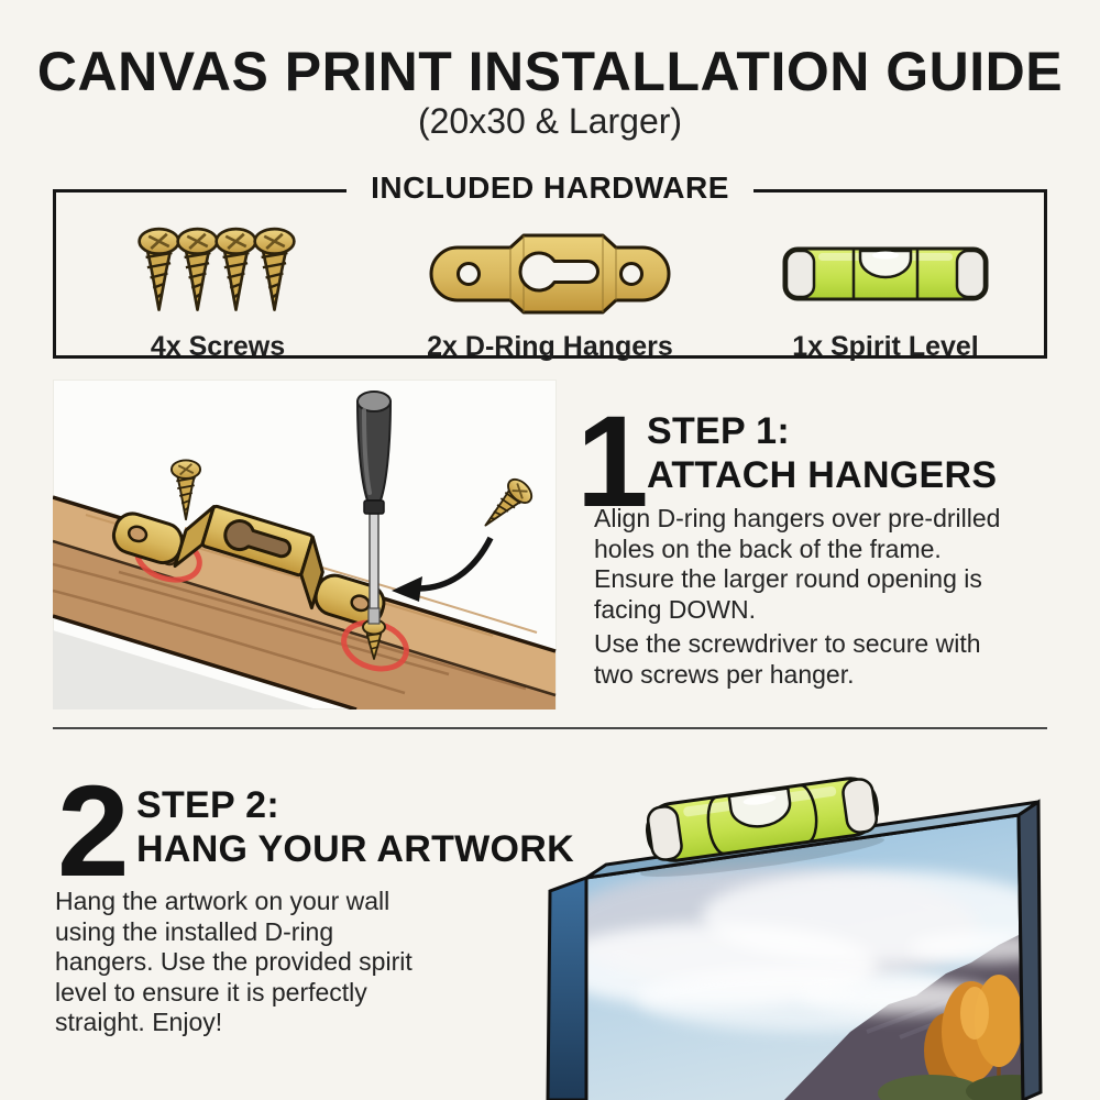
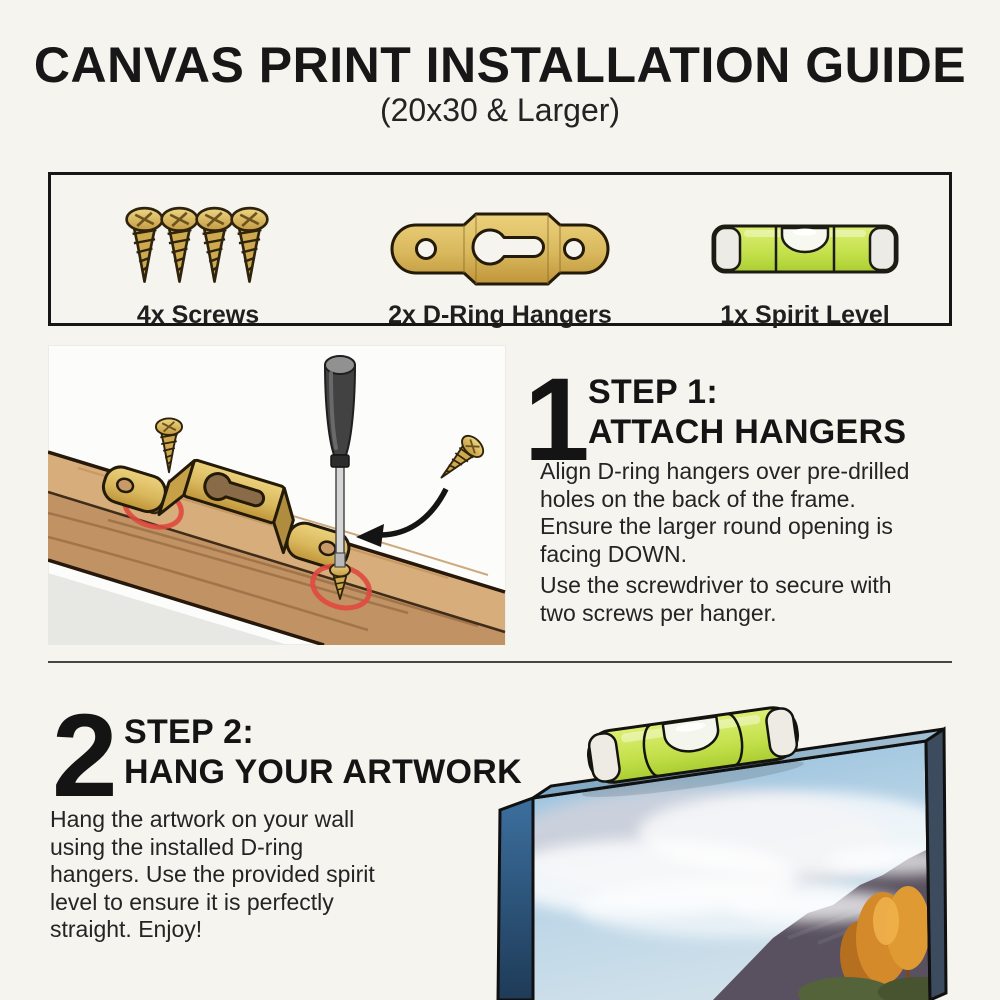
  CANVAS PRINT INSTALLATION GUIDE
  (20x30 & Larger)
- INCLUDED HARDWARE
  4x Screws
  2x D-Ring Hangers
  1x Spirit Level
  1
  STEP 1:
  ATTACH HANGERS
  Align D-ring hangers over pre-drilled
  holes on the back of the frame.
  Ensure the larger round opening is
  facing DOWN.
  Use the screwdriver to secure with
  two screws per hanger.
  2
  STEP 2:
  HANG YOUR ARTWORK
  Hang the artwork on your wall
  using the installed D-ring
  hangers. Use the provided spirit
  level to ensure it is perfectly
  straight. Enjoy!
